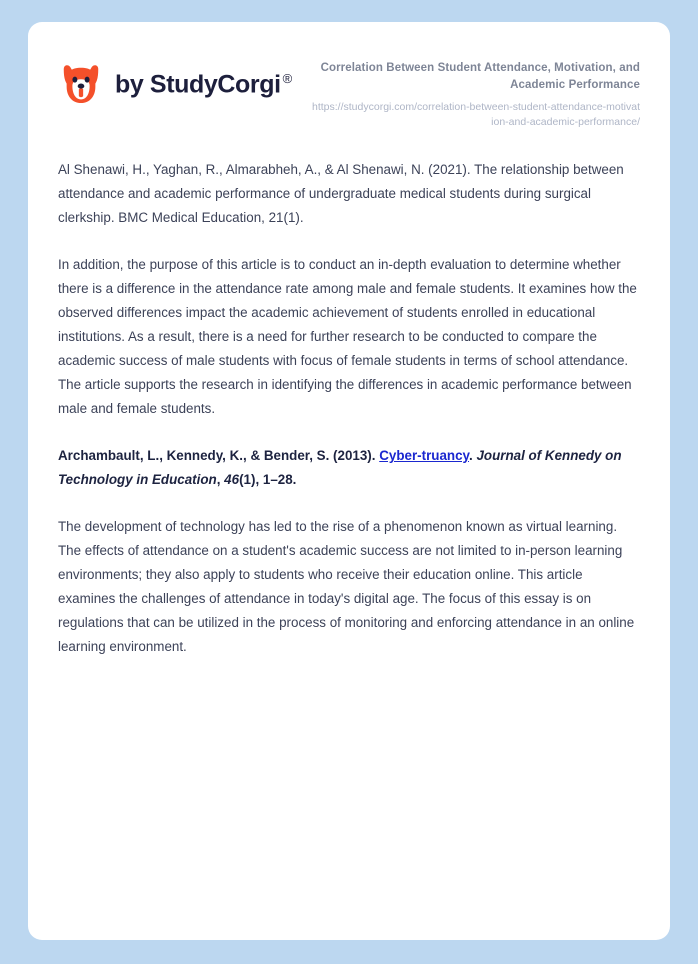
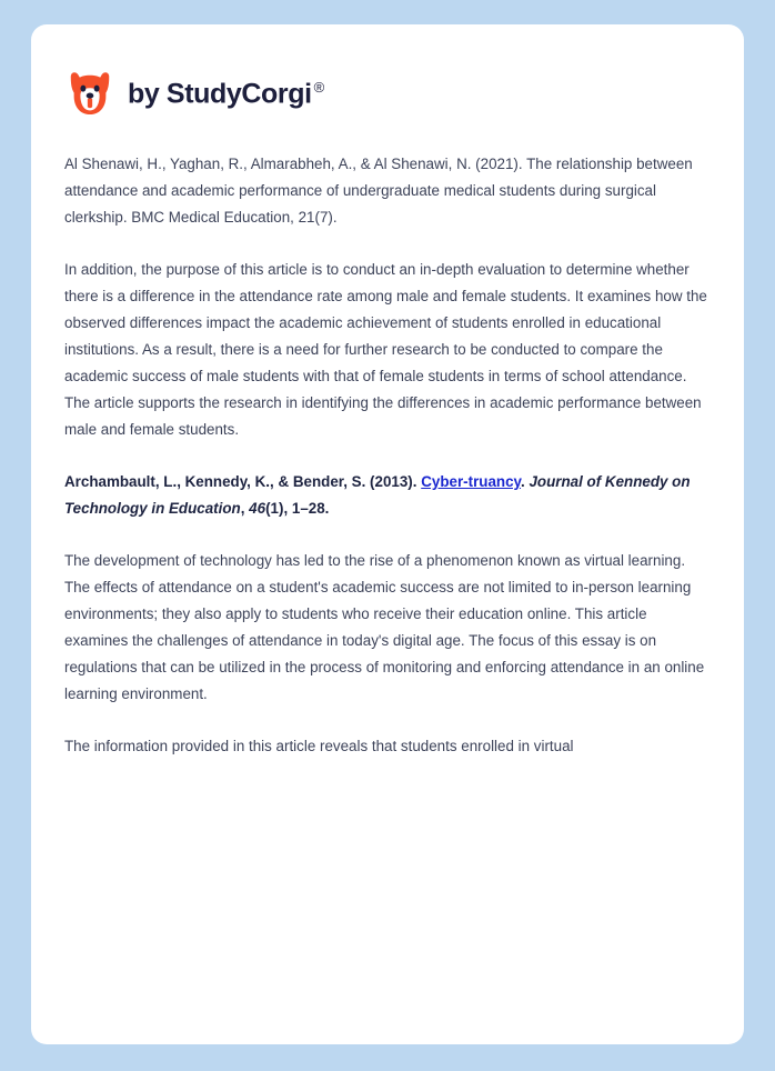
  by StudyCorgi ®
- Correlation Between Student Attendance, Motivation, and Academic Performance
- https://studycorgi.com/correlation-between-student-attendance-motivation-and-academic-performance/
- Al Shenawi, H., Yaghan, R., Almarabheh, A., & Al Shenawi, N. (2021). The relationship between attendance and academic performance of undergraduate medical students during surgical clerkship. BMC Medical Education, 21(1).
+ Al Shenawi, H., Yaghan, R., Almarabheh, A., & Al Shenawi, N. (2021). The relationship between attendance and academic performance of undergraduate medical students during surgical clerkship. BMC Medical Education, 21(7).
- In addition, the purpose of this article is to conduct an in-depth evaluation to determine whether there is a difference in the attendance rate among male and female students. It examines how the observed differences impact the academic achievement of students enrolled in educational institutions. As a result, there is a need for further research to be conducted to compare the academic success of male students with focus of female students in terms of school attendance. The article supports the research in identifying the differences in academic performance between male and female students.
+ In addition, the purpose of this article is to conduct an in-depth evaluation to determine whether there is a difference in the attendance rate among male and female students. It examines how the observed differences impact the academic achievement of students enrolled in educational institutions. As a result, there is a need for further research to be conducted to compare the academic success of male students with that of female students in terms of school attendance. The article supports the research in identifying the differences in academic performance between male and female students.
  Archambault, L., Kennedy, K., & Bender, S. (2013). Cyber-truancy. Journal of Kennedy on Technology in Education, 46(1), 1–28.
  The development of technology has led to the rise of a phenomenon known as virtual learning. The effects of attendance on a student's academic success are not limited to in-person learning environments; they also apply to students who receive their education online. This article examines the challenges of attendance in today's digital age. The focus of this essay is on regulations that can be utilized in the process of monitoring and enforcing attendance in an online learning environment.
+ The information provided in this article reveals that students enrolled in virtual
